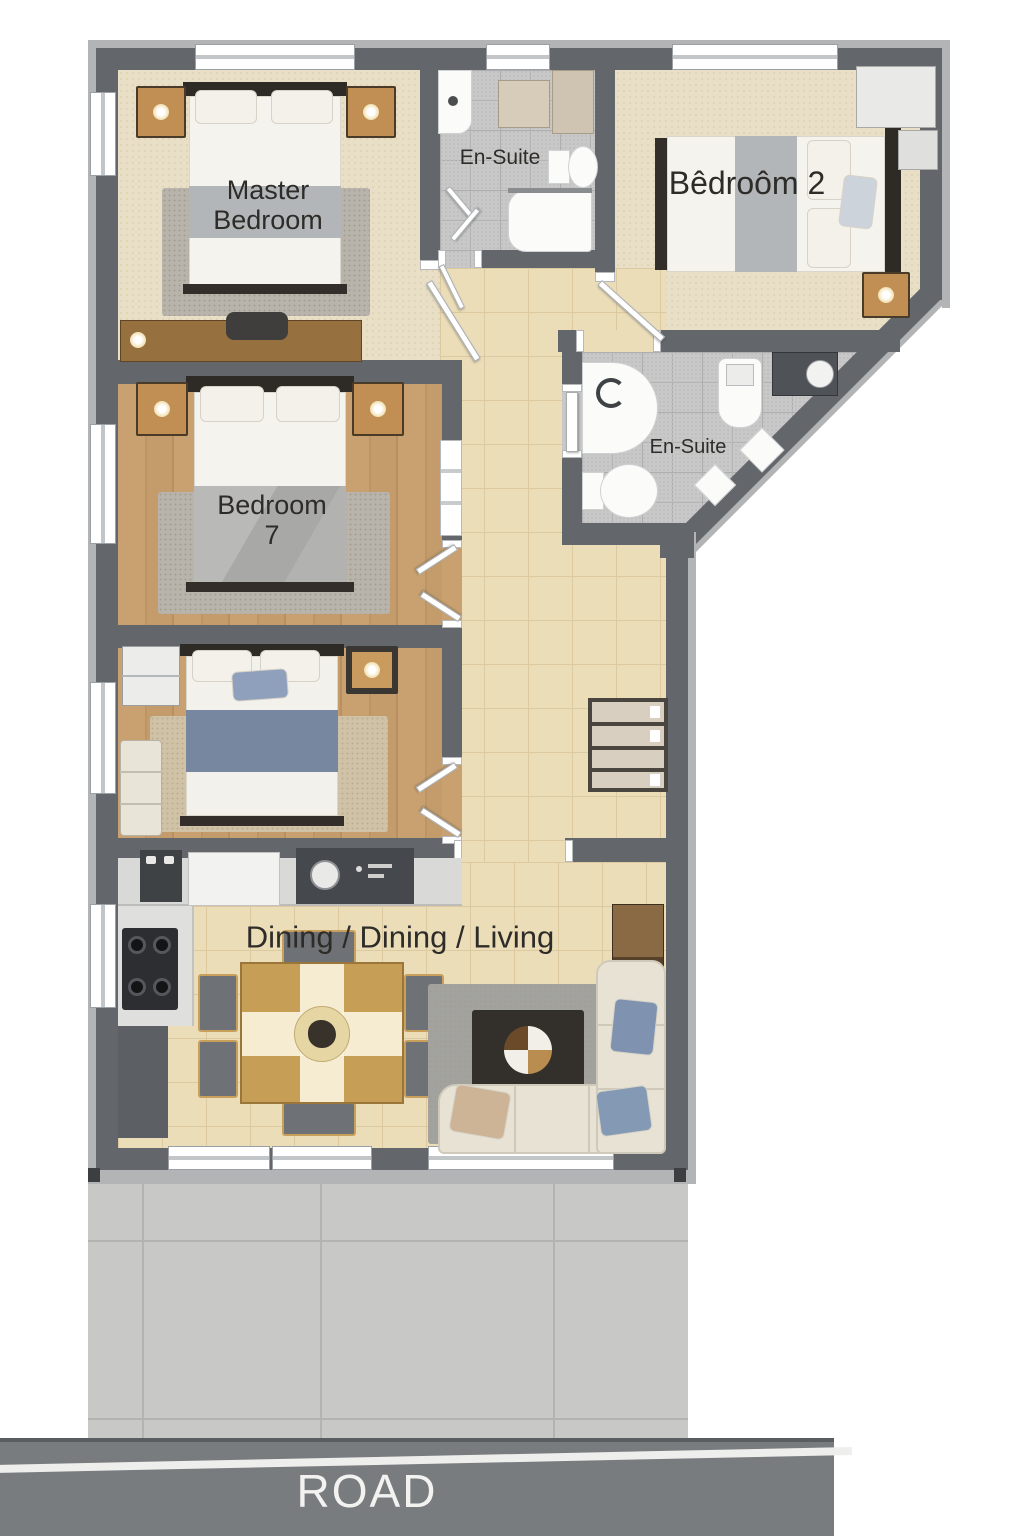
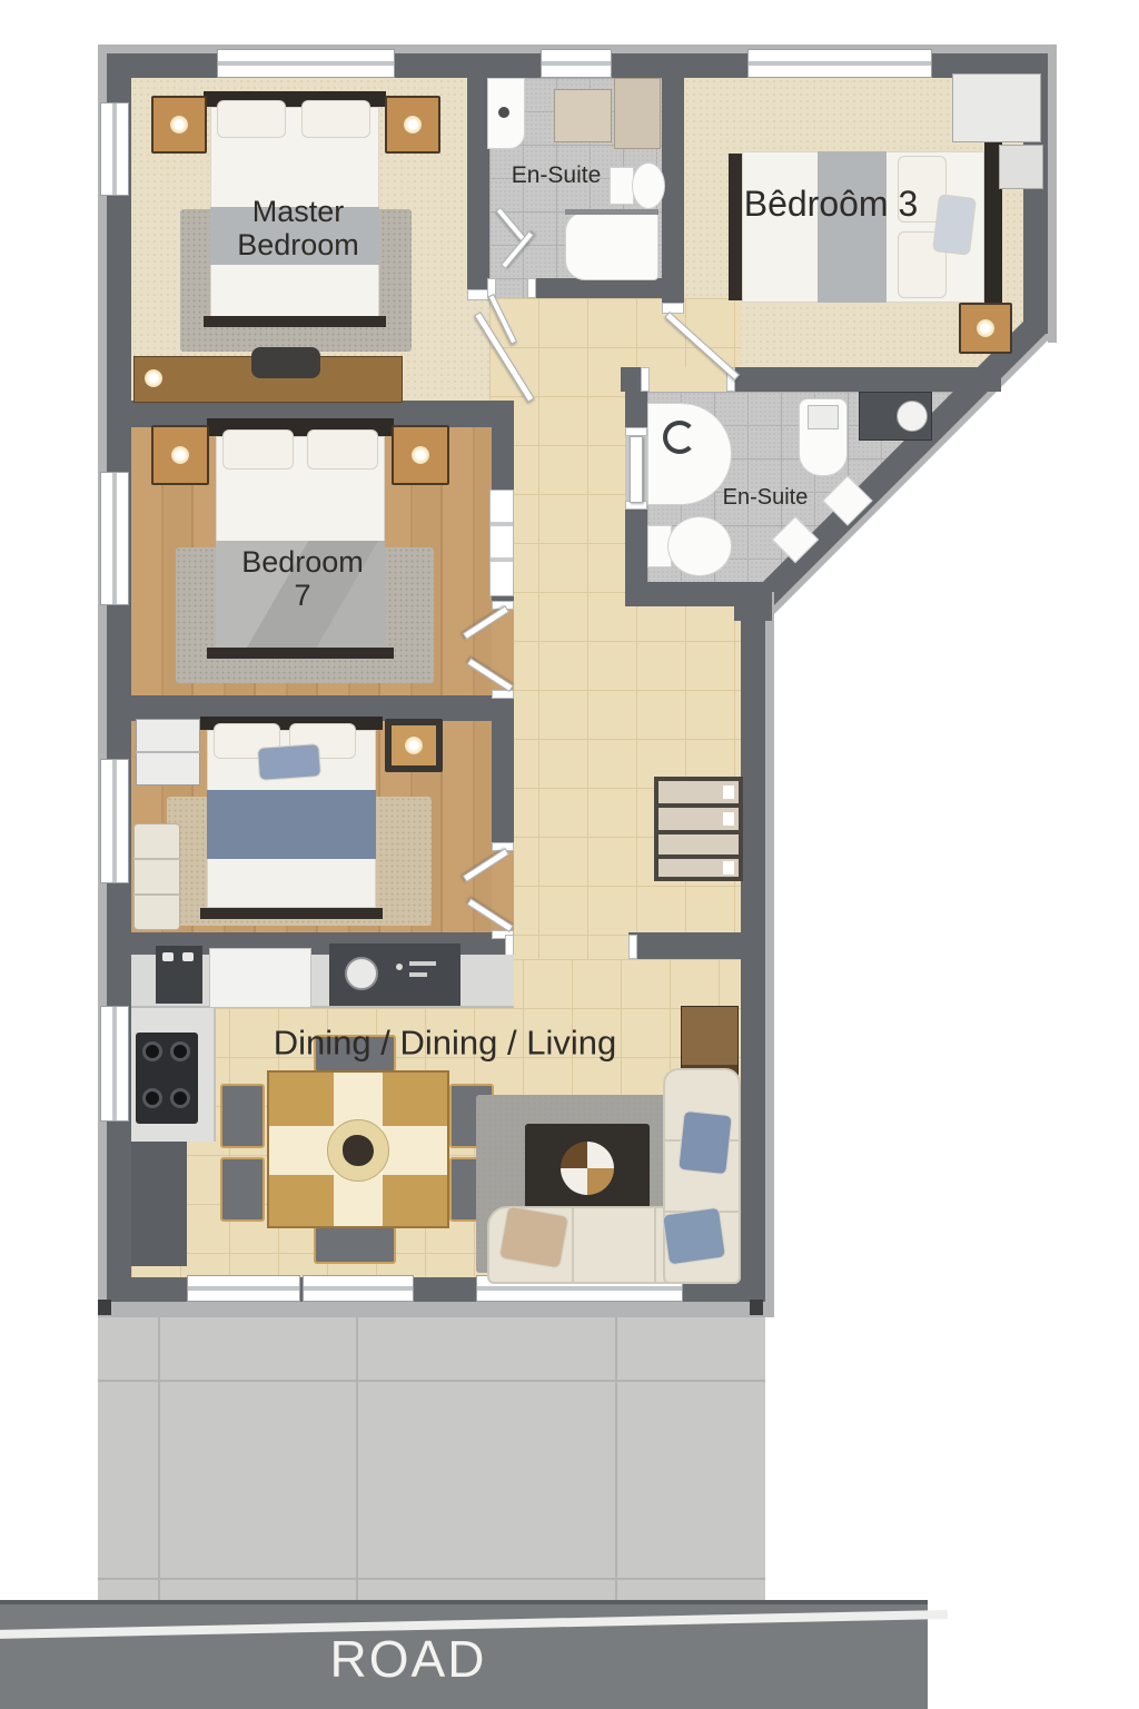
  Master
  Bedroom
  En-Suite
- Bêdroôm 2
+ Bêdroôm 3
  En-Suite
  Bedroom
  7
  Dining / Dining / Living
  ROAD
